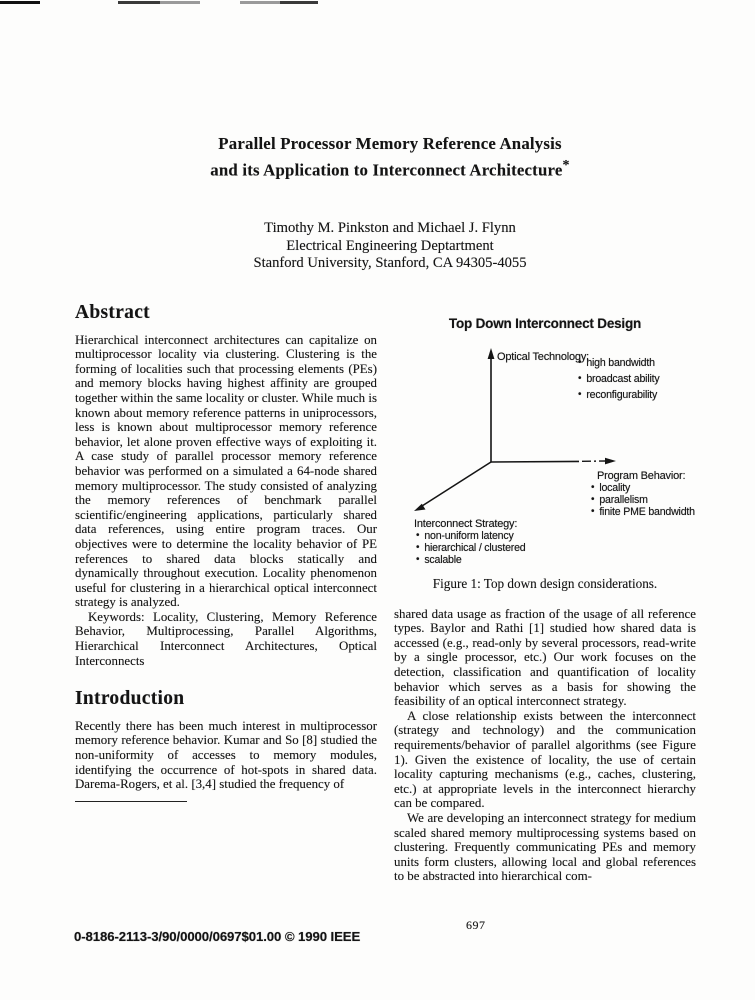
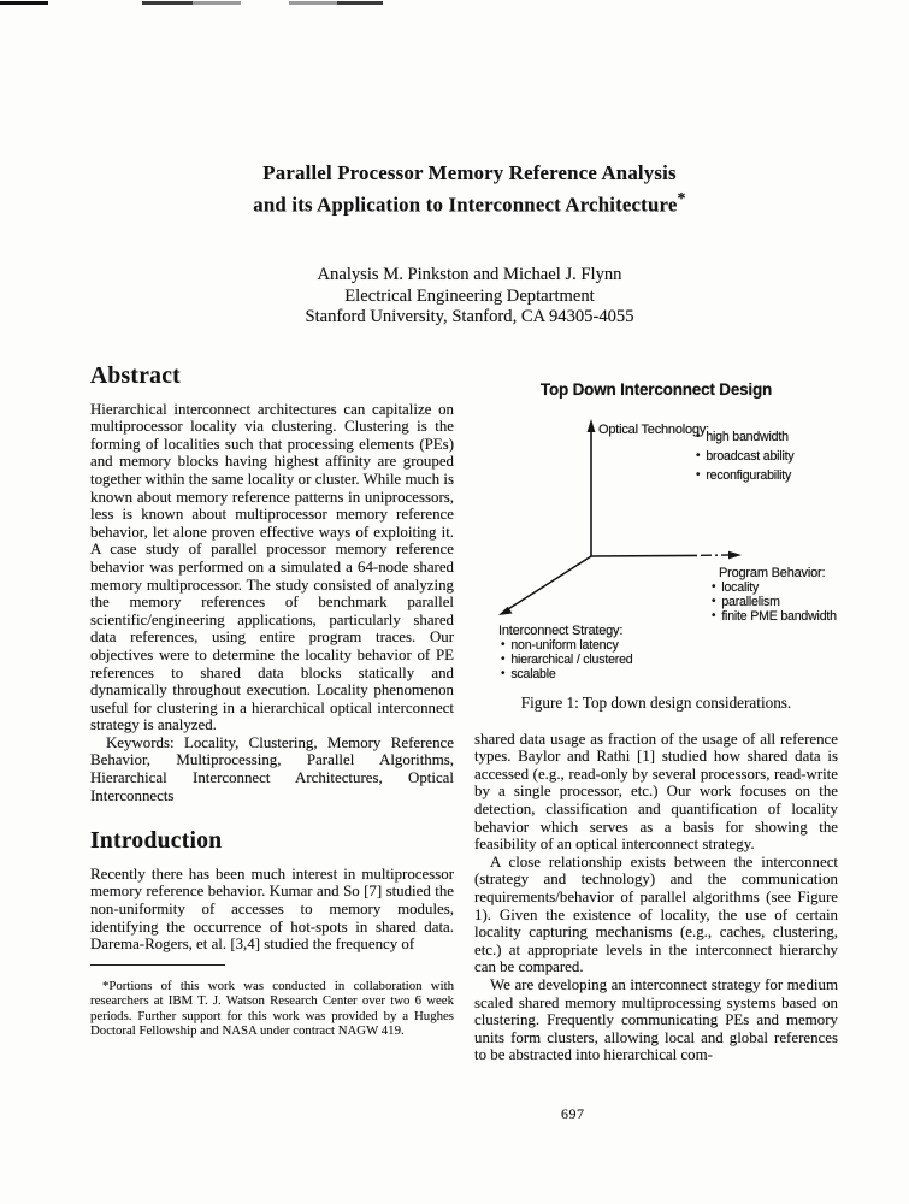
  Parallel Processor Memory Reference Analysis
  and its Application to Interconnect Architecture*
- Timothy M. Pinkston and Michael J. Flynn
+ Analysis M. Pinkston and Michael J. Flynn
  Electrical Engineering Deptartment
  Stanford University, Stanford, CA 94305-4055
  Abstract
  Hierarchical interconnect architectures can capitalize on multiprocessor locality via clustering. Clustering is the forming of localities such that processing elements (PEs) and memory blocks having highest affinity are grouped together within the same locality or cluster. While much is known about memory reference patterns in uniprocessors, less is known about multiprocessor memory reference behavior, let alone proven effective ways of exploiting it. A case study of parallel processor memory reference behavior was performed on a simulated a 64-node shared memory multiprocessor. The study consisted of analyzing the memory references of benchmark parallel scientific/engineering applications, particularly shared data references, using entire program traces. Our objectives were to determine the locality behavior of PE references to shared data blocks statically and dynamically throughout execution. Locality phenomenon useful for clustering in a hierarchical optical interconnect strategy is analyzed.
  Keywords: Locality, Clustering, Memory Reference Behavior, Multiprocessing, Parallel Algorithms, Hierarchical Interconnect Architectures, Optical Interconnects
  Introduction
- Recently there has been much interest in multiprocessor memory reference behavior. Kumar and So [8] studied the non-uniformity of accesses to memory modules, identifying the occurrence of hot-spots in shared data. Darema-Rogers, et al. [3,4] studied the frequency of
+ Recently there has been much interest in multiprocessor memory reference behavior. Kumar and So [7] studied the non-uniformity of accesses to memory modules, identifying the occurrence of hot-spots in shared data. Darema-Rogers, et al. [3,4] studied the frequency of
+ *Portions of this work was conducted in collaboration with researchers at IBM T. J. Watson Research Center over two 6 week periods. Further support for this work was provided by a Hughes Doctoral Fellowship and NASA under contract NAGW 419.
  Top Down Interconnect Design
  Optical Technology:
  high bandwidth
  broadcast ability
  reconfigurability
  Program Behavior:
  locality
  parallelism
  finite PME bandwidth
  Interconnect Strategy:
  non-uniform latency
  hierarchical / clustered
  scalable
  Figure 1: Top down design considerations.
  shared data usage as fraction of the usage of all reference types. Baylor and Rathi [1] studied how shared data is accessed (e.g., read-only by several processors, read-write by a single processor, etc.) Our work focuses on the detection, classification and quantification of locality behavior which serves as a basis for showing the feasibility of an optical interconnect strategy.
  A close relationship exists between the interconnect (strategy and technology) and the communication requirements/behavior of parallel algorithms (see Figure 1). Given the existence of locality, the use of certain locality capturing mechanisms (e.g., caches, clustering, etc.) at appropriate levels in the interconnect hierarchy can be compared.
  We are developing an interconnect strategy for medium scaled shared memory multiprocessing systems based on clustering. Frequently communicating PEs and memory units form clusters, allowing local and global references to be abstracted into hierarchical com-
  697
- 0-8186-2113-3/90/0000/0697$01.00 © 1990 IEEE
